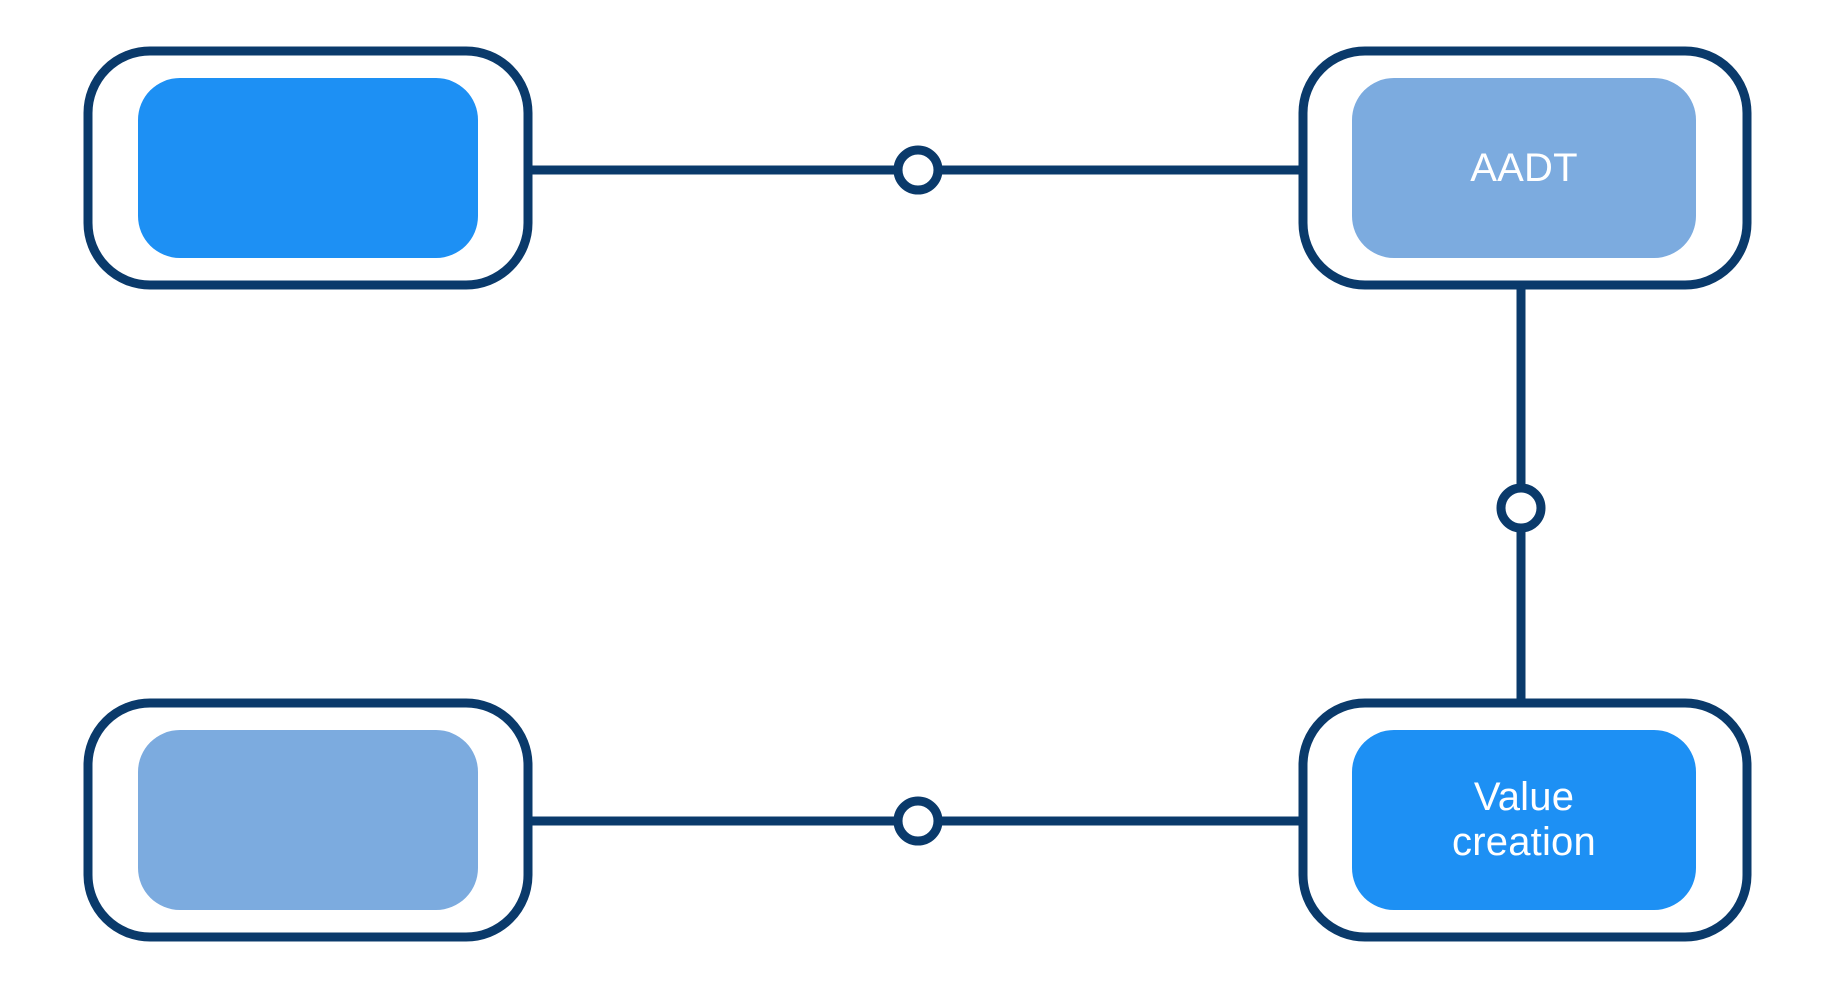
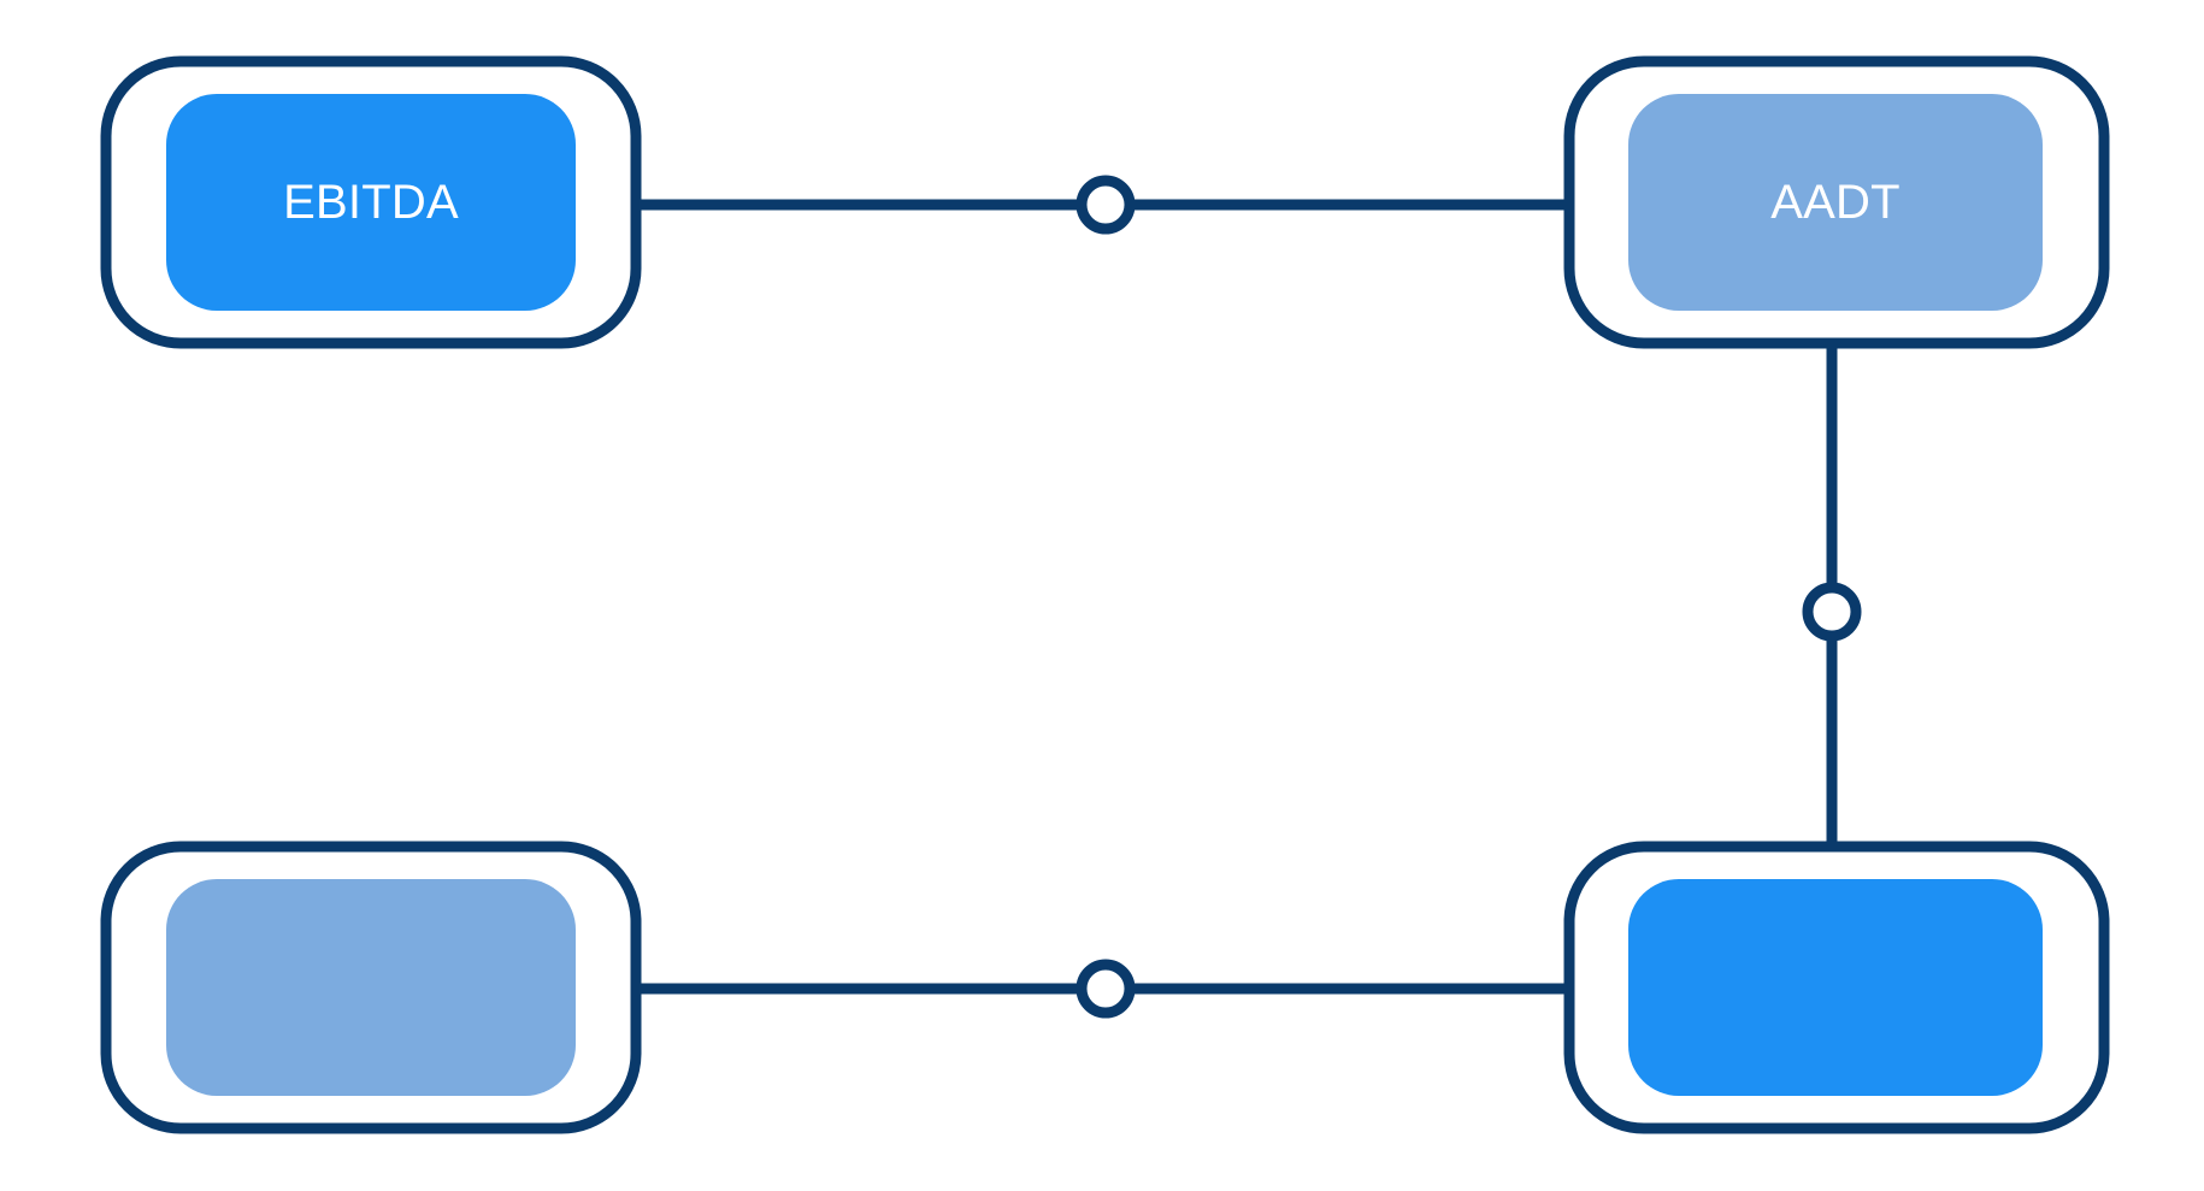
+ EBITDA
  AADT
- Value
- creation
